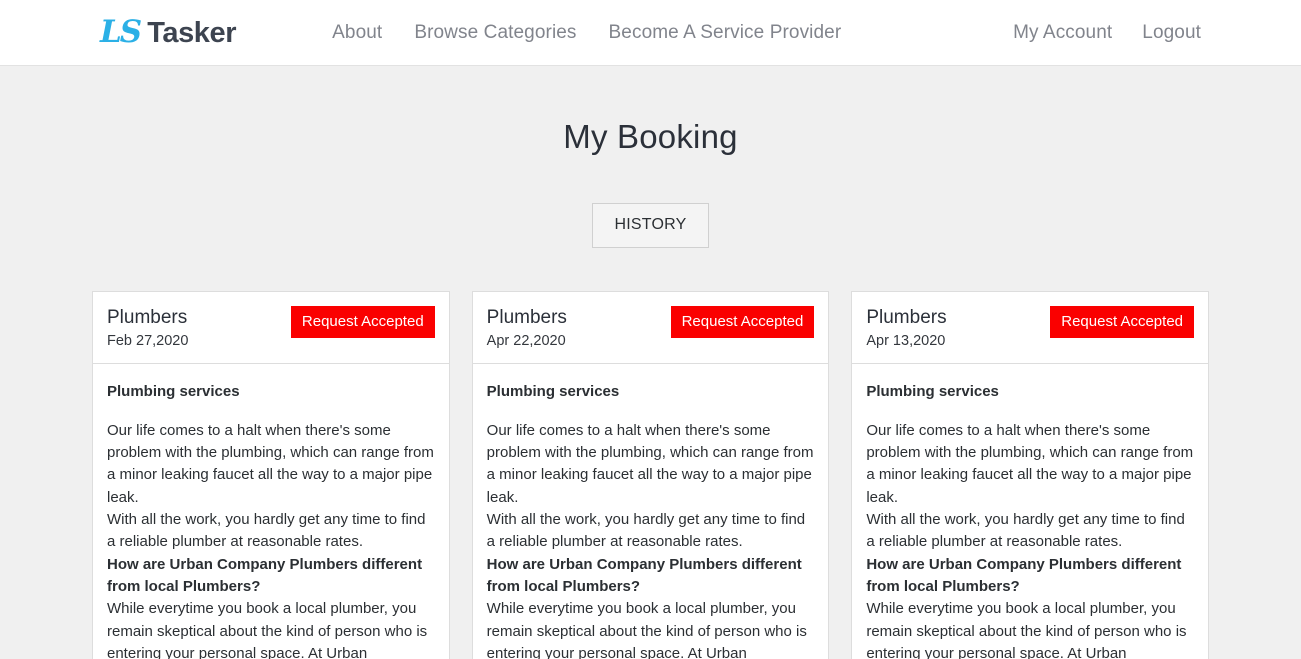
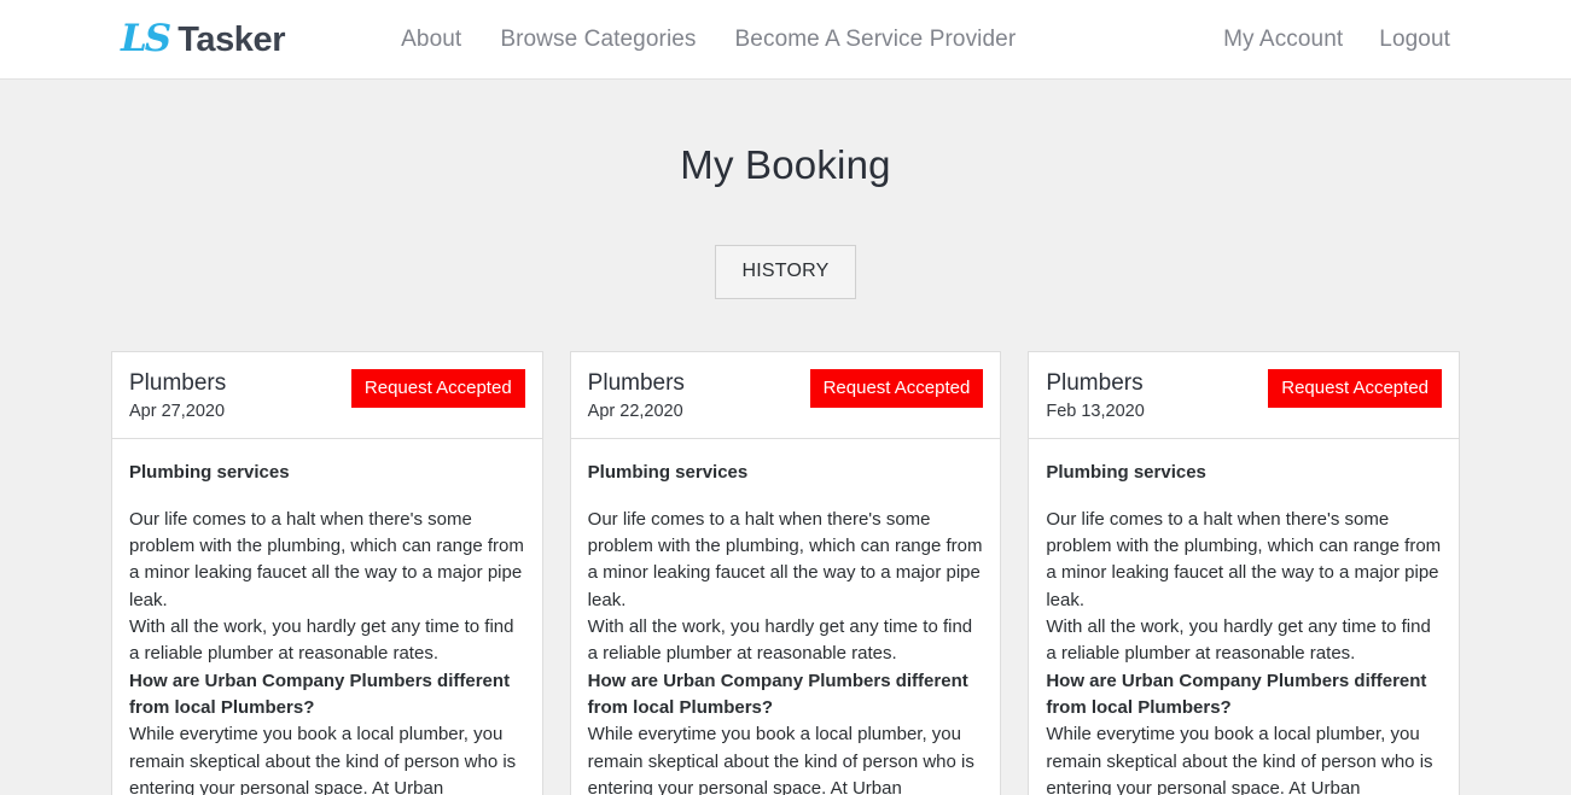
  LS
  Tasker
  About
  Browse Categories
  Become A Service Provider
  My Account
  Logout
  My Booking
  HISTORY
  Plumbers
- Feb 27,2020
+ Apr 27,2020
  Request Accepted
  Plumbing services
  Our life comes to a halt when there's some problem with the plumbing, which can range from a minor leaking faucet all the way to a major pipe leak.
  With all the work, you hardly get any time to find a reliable plumber at reasonable rates.
  How are Urban Company Plumbers different from local Plumbers?
  While everytime you book a local plumber, you remain skeptical about the kind of person who is entering your personal space. At Urban
  Plumbers
  Apr 22,2020
  Request Accepted
  Plumbing services
  Our life comes to a halt when there's some problem with the plumbing, which can range from a minor leaking faucet all the way to a major pipe leak.
  With all the work, you hardly get any time to find a reliable plumber at reasonable rates.
  How are Urban Company Plumbers different from local Plumbers?
  While everytime you book a local plumber, you remain skeptical about the kind of person who is entering your personal space. At Urban
  Plumbers
- Apr 13,2020
+ Feb 13,2020
  Request Accepted
  Plumbing services
  Our life comes to a halt when there's some problem with the plumbing, which can range from a minor leaking faucet all the way to a major pipe leak.
  With all the work, you hardly get any time to find a reliable plumber at reasonable rates.
  How are Urban Company Plumbers different from local Plumbers?
  While everytime you book a local plumber, you remain skeptical about the kind of person who is entering your personal space. At Urban
